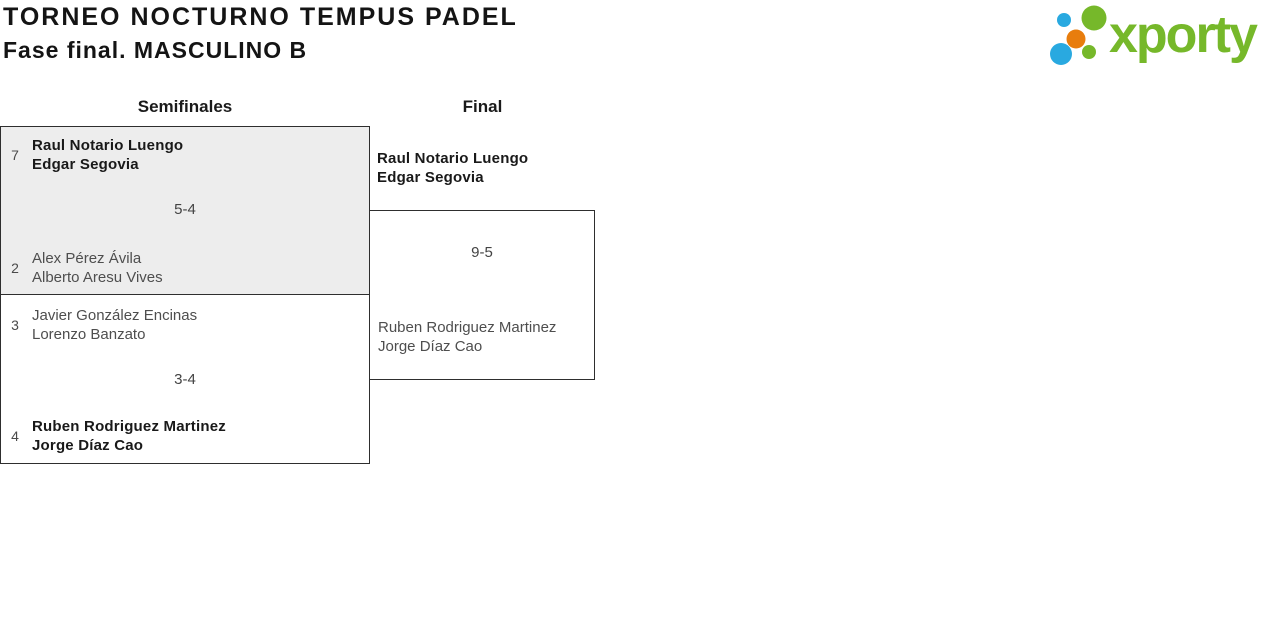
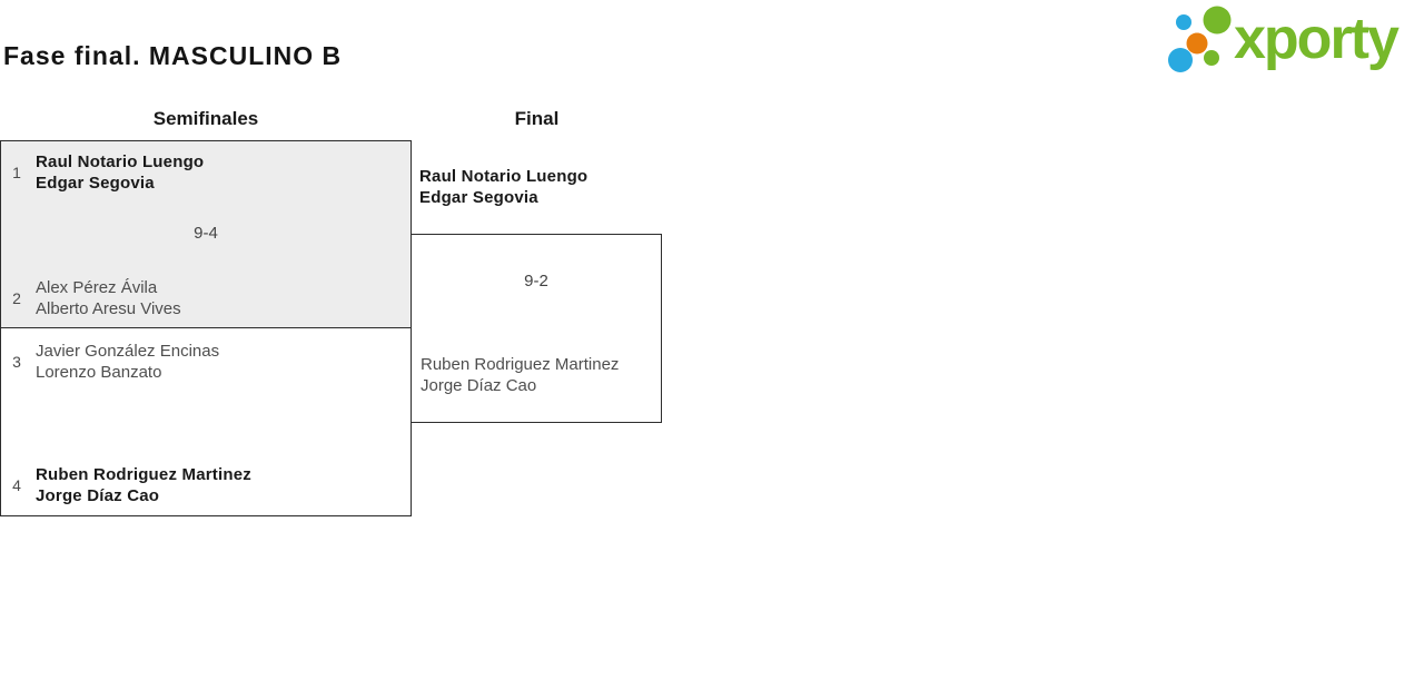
- TORNEO NOCTURNO TEMPUS PADEL
  Fase final. MASCULINO B
  xporty
  Semifinales
  Final
- 7
+ 1
  Raul Notario Luengo
  Edgar Segovia
- 5-4
+ 9-4
  2
  Alex Pérez Ávila
  Alberto Aresu Vives
  3
  Javier González Encinas
  Lorenzo Banzato
- 3-4
  4
  Ruben Rodriguez Martinez
  Jorge Díaz Cao
  Raul Notario Luengo
  Edgar Segovia
- 9-5
+ 9-2
  Ruben Rodriguez Martinez
  Jorge Díaz Cao
